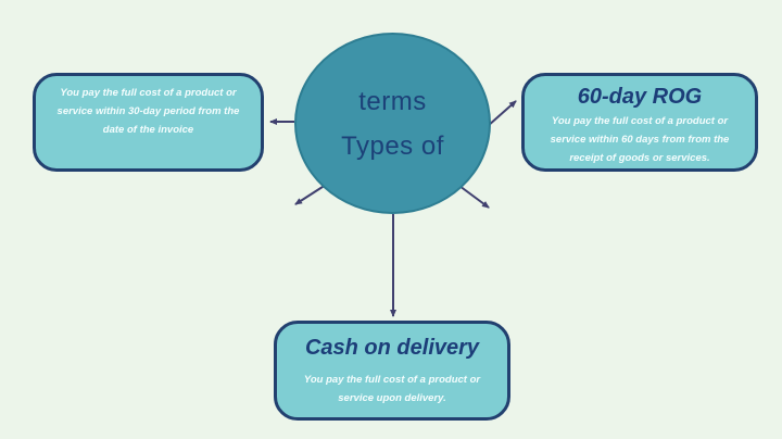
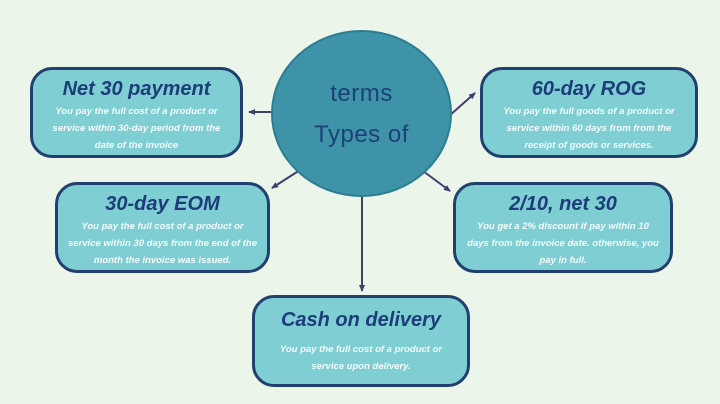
  terms
  Types of
+ Net 30 payment
  You pay the full cost of a product or service within 30-day period from the date of the invoice
  60-day ROG
- You pay the full cost of a product or service within 60 days from from the receipt of goods or services.
+ You pay the full goods of a product or service within 60 days from from the receipt of goods or services.
+ 30-day EOM
+ You pay the full cost of a product or service within 30 days from the end of the month the invoice was issued.
+ 2/10, net 30
+ You get a 2% discount if pay within 10 days from the invoice date. otherwise, you pay in full.
  Cash on delivery
  You pay the full cost of a product or service upon delivery.
